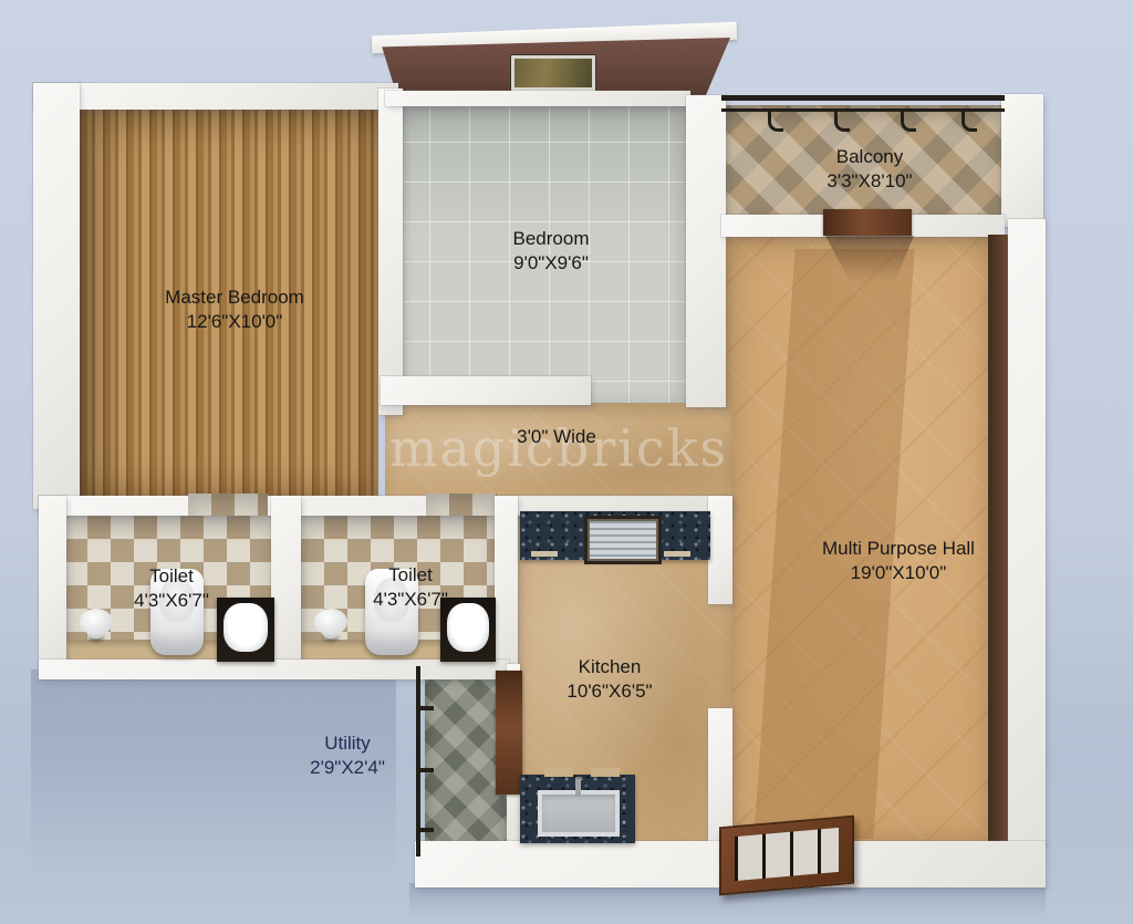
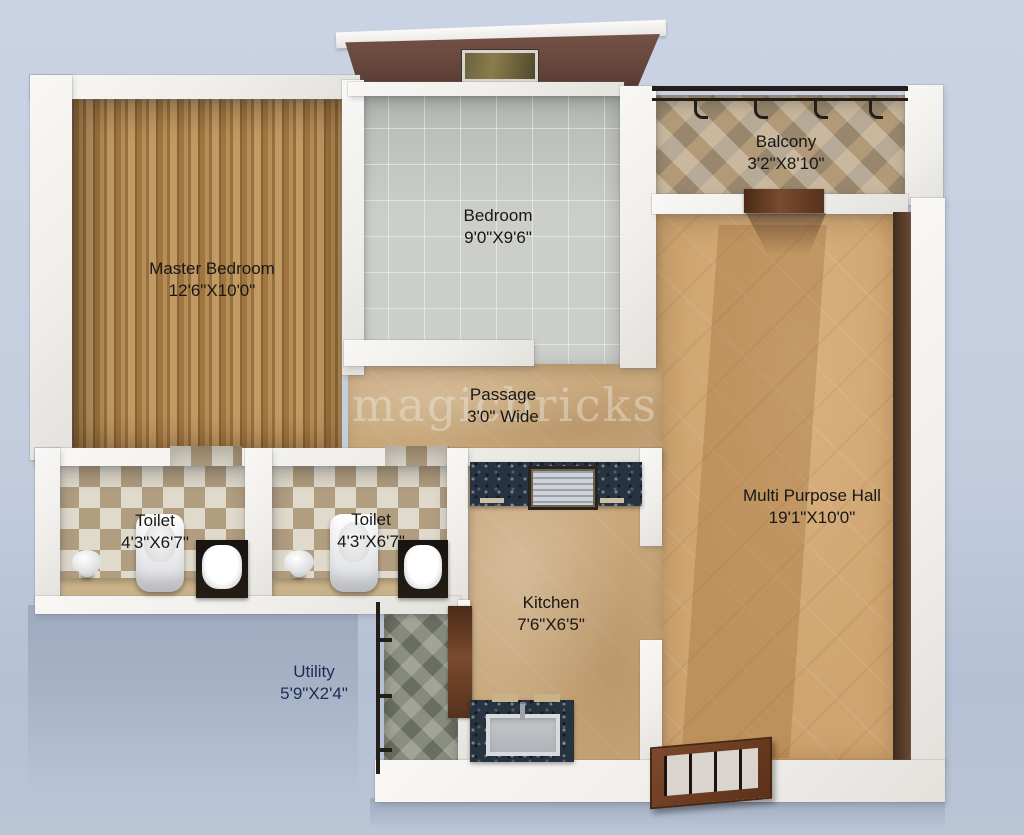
  magicbricks
  Master Bedroom
  12'6"X10'0"
  Bedroom
  9'0"X9'6"
  Balcony
- 3'3"X8'10"
+ 3'2"X8'10"
+ Passage
  3'0" Wide
  Toilet
  4'3"X6'7"
  Toilet
  4'3"X6'7"
  Kitchen
- 10'6"X6'5"
+ 7'6"X6'5"
  Multi Purpose Hall
- 19'0"X10'0"
+ 19'1"X10'0"
  Utility
- 2'9"X2'4"
+ 5'9"X2'4"
